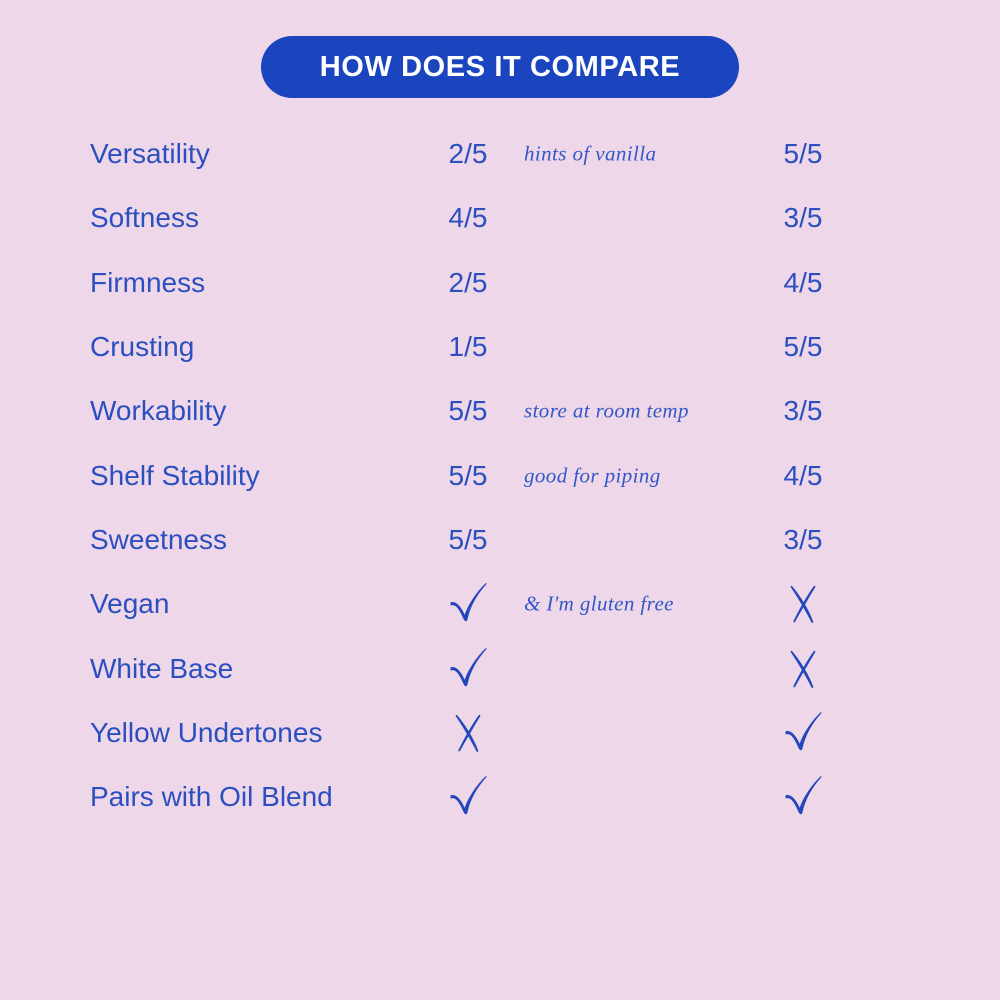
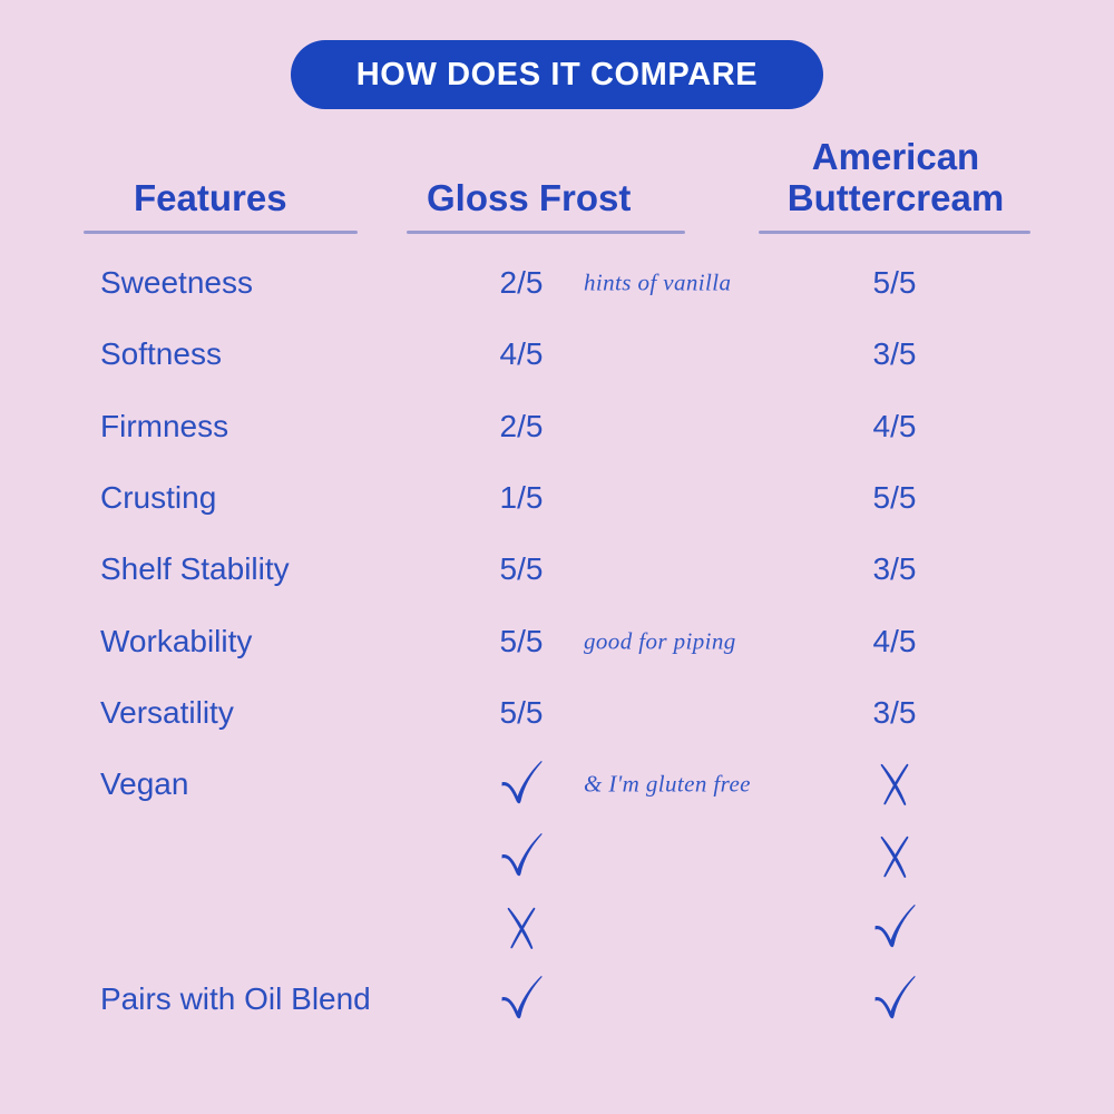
  HOW DOES IT COMPARE
+ Features
+ Gloss Frost
+ American
+ Buttercream
- Versatility
+ Sweetness
  2/5
  hints of vanilla
  5/5
  Softness
  4/5
  3/5
  Firmness
  2/5
  4/5
  Crusting
  1/5
  5/5
- Workability
+ Shelf Stability
  5/5
- store at room temp
  3/5
- Shelf Stability
+ Workability
  5/5
  good for piping
  4/5
- Sweetness
+ Versatility
  5/5
  3/5
  Vegan
  & I'm gluten free
- White Base
- Yellow Undertones
  Pairs with Oil Blend
